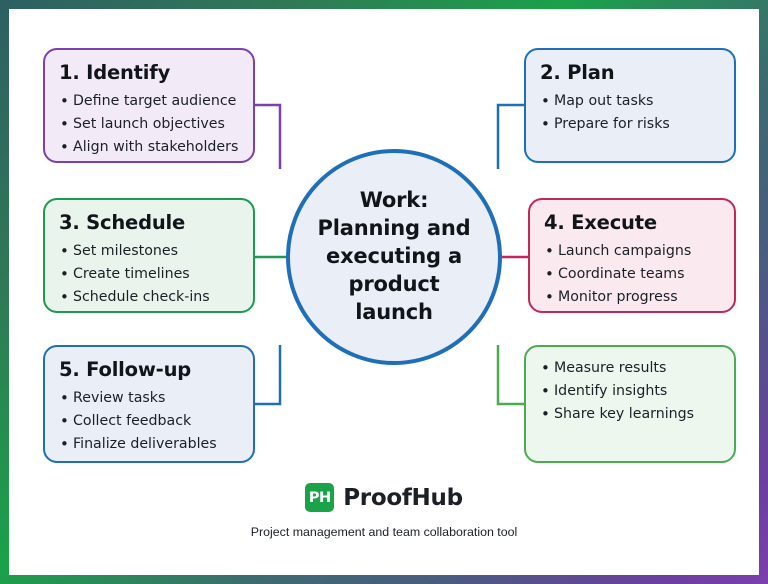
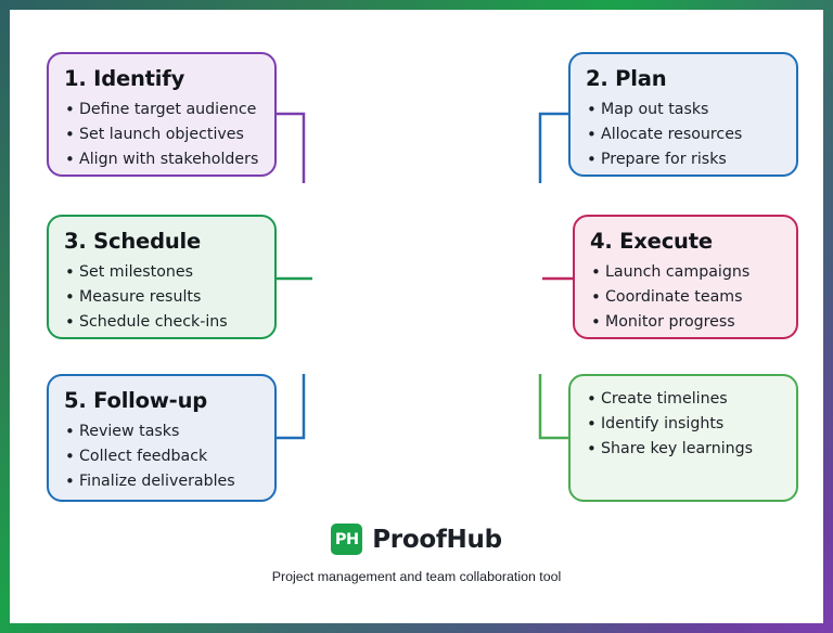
  1. Identify
  Define target audience
  Set launch objectives
  Align with stakeholders
  2. Plan
  Map out tasks
+ Allocate resources
  Prepare for risks
  3. Schedule
  Set milestones
- Create timelines
+ Measure results
  Schedule check-ins
  4. Execute
  Launch campaigns
  Coordinate teams
  Monitor progress
  5. Follow-up
  Review tasks
  Collect feedback
  Finalize deliverables
- Measure results
+ Create timelines
  Identify insights
  Share key learnings
- Work:
- Planning and
- executing a
- product
- launch
  PH
  ProofHub
  Project management and team collaboration tool
